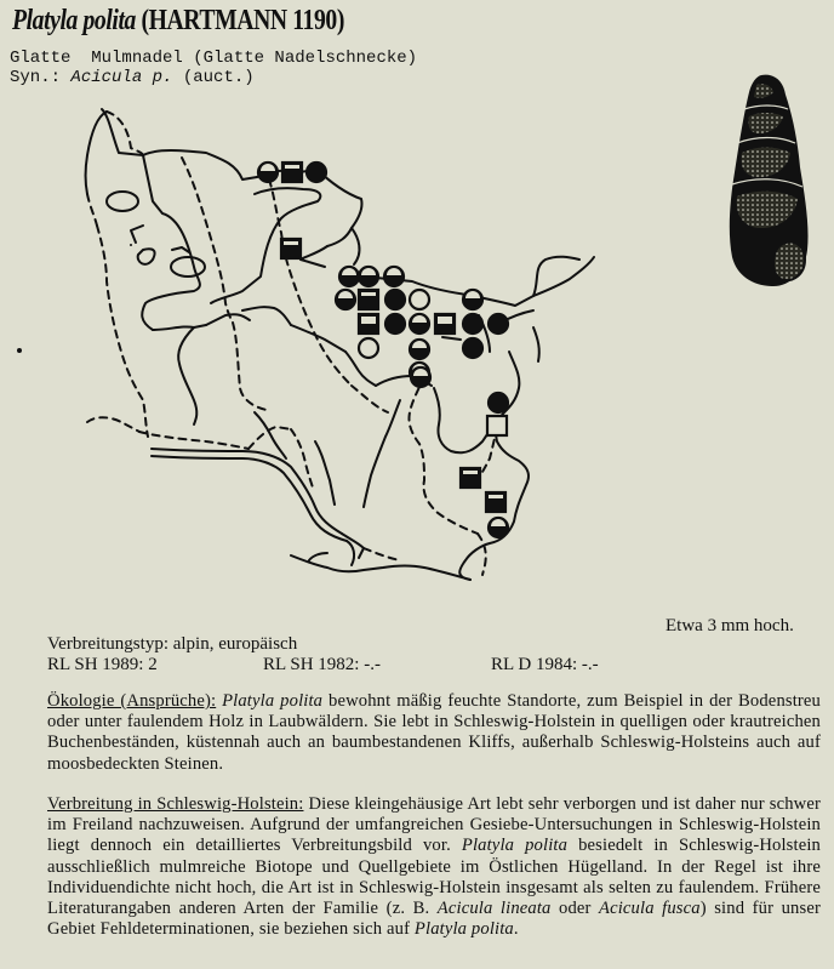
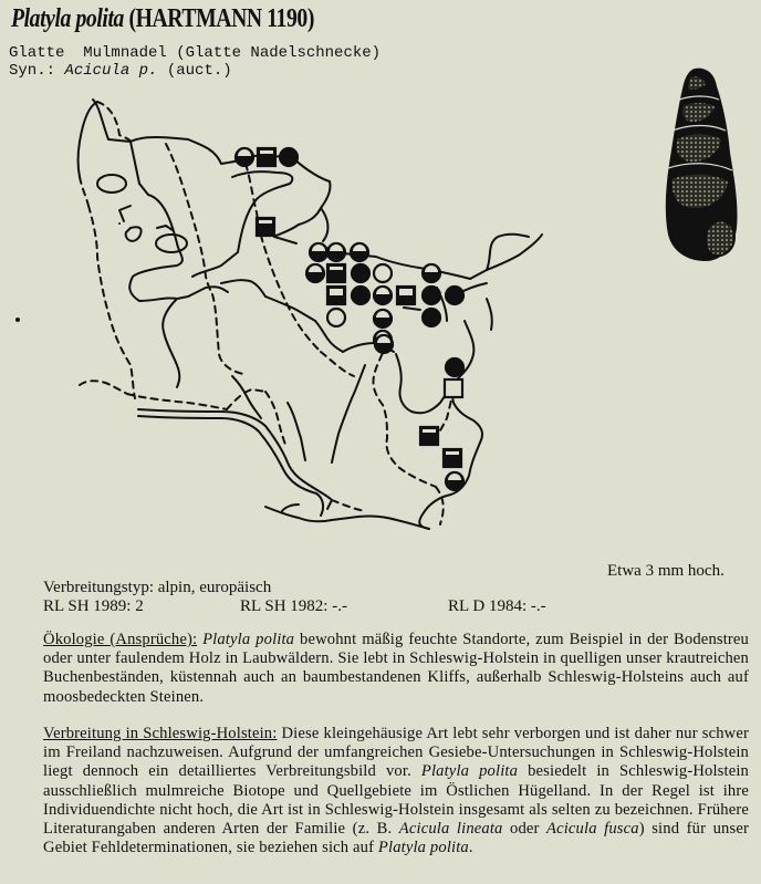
  Platyla polita (HARTMANN 1190)
  Glatte Mulmnadel (Glatte Nadelschnecke)
  Syn.: Acicula p. (auct.)
  Etwa 3 mm hoch.
  Verbreitungstyp: alpin, europäisch
  RL SH 1989: 2
  RL SH 1982: -.-
  RL D 1984: -.-
- Ökologie (Ansprüche): Platyla polita bewohnt mäßig feuchte Standorte, zum Beispiel in der Bodenstreu oder unter faulendem Holz in Laubwäldern. Sie lebt in Schleswig-Holstein in quelligen oder krautreichen Buchenbeständen, küstennah auch an baumbestandenen Kliffs, außerhalb Schleswig-Holsteins auch auf moosbedeckten Steinen.
+ Ökologie (Ansprüche): Platyla polita bewohnt mäßig feuchte Standorte, zum Beispiel in der Bodenstreu oder unter faulendem Holz in Laubwäldern. Sie lebt in Schleswig-Holstein in quelligen unser krautreichen Buchenbeständen, küstennah auch an baumbestandenen Kliffs, außerhalb Schleswig-Holsteins auch auf moosbedeckten Steinen.
- Verbreitung in Schleswig-Holstein: Diese kleingehäusige Art lebt sehr verborgen und ist daher nur schwer im Freiland nachzuweisen. Aufgrund der umfangreichen Gesiebe-Untersuchungen in Schleswig-Holstein liegt dennoch ein detailliertes Verbreitungsbild vor. Platyla polita besiedelt in Schleswig-Holstein ausschließlich mulmreiche Biotope und Quellgebiete im Östlichen Hügelland. In der Regel ist ihre Individuendichte nicht hoch, die Art ist in Schleswig-Holstein insgesamt als selten zu faulendem. Frühere Literaturangaben anderen Arten der Familie (z. B. Acicula lineata oder Acicula fusca) sind für unser Gebiet Fehldeterminationen, sie beziehen sich auf Platyla polita.
+ Verbreitung in Schleswig-Holstein: Diese kleingehäusige Art lebt sehr verborgen und ist daher nur schwer im Freiland nachzuweisen. Aufgrund der umfangreichen Gesiebe-Untersuchungen in Schleswig-Holstein liegt dennoch ein detailliertes Verbreitungsbild vor. Platyla polita besiedelt in Schleswig-Holstein ausschließlich mulmreiche Biotope und Quellgebiete im Östlichen Hügelland. In der Regel ist ihre Individuendichte nicht hoch, die Art ist in Schleswig-Holstein insgesamt als selten zu bezeichnen. Frühere Literaturangaben anderen Arten der Familie (z. B. Acicula lineata oder Acicula fusca) sind für unser Gebiet Fehldeterminationen, sie beziehen sich auf Platyla polita.
